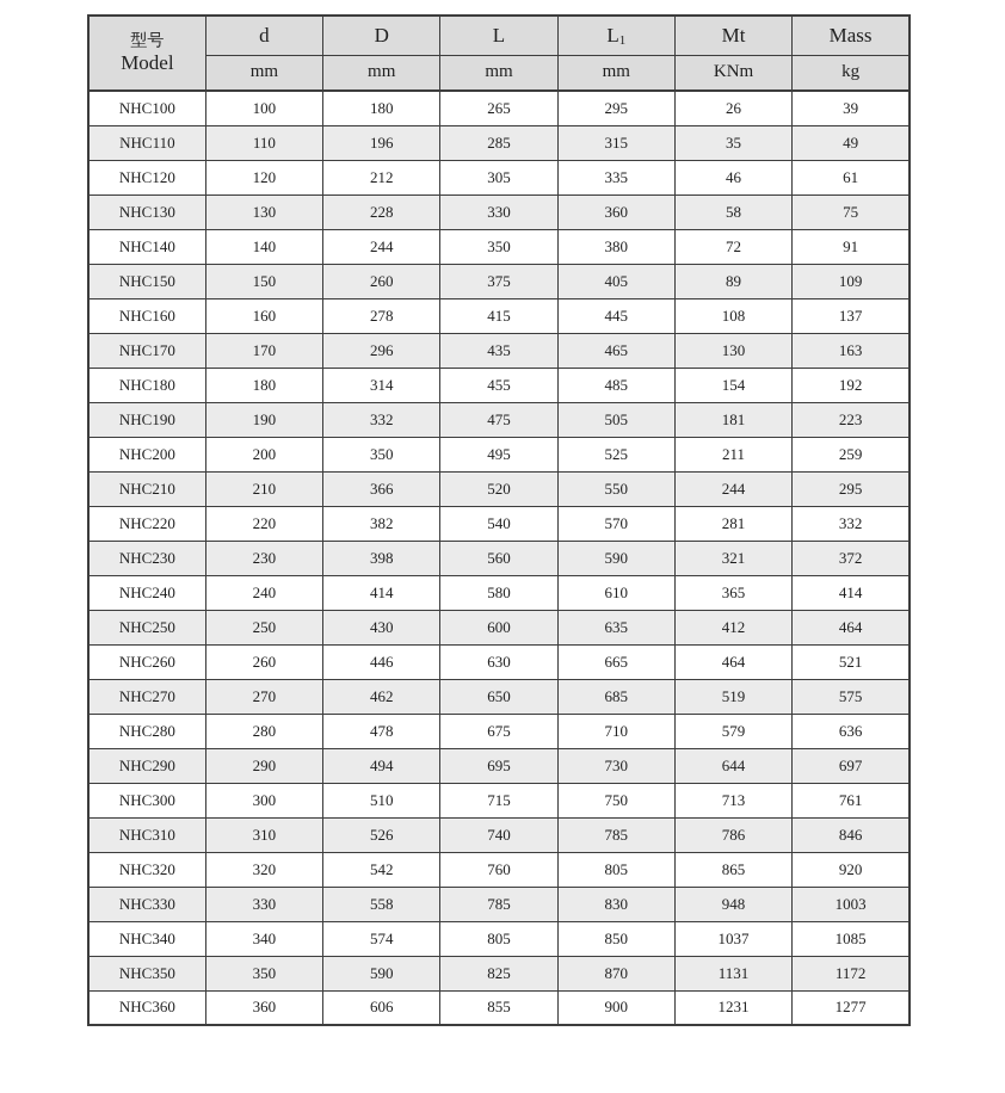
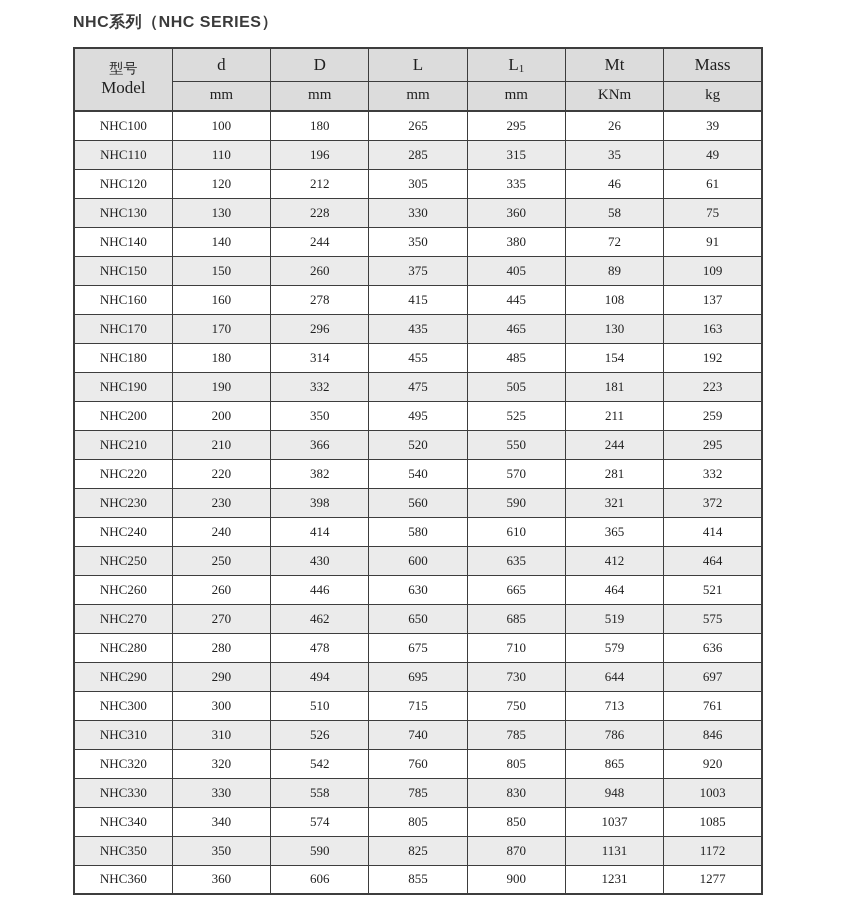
+ NHC系列（NHC SERIES）
  型号 Model	d	D	L	L1	Mt	Mass
  mm	mm	mm	mm	KNm	kg
  NHC100	100	180	265	295	26	39
  NHC110	110	196	285	315	35	49
  NHC120	120	212	305	335	46	61
  NHC130	130	228	330	360	58	75
  NHC140	140	244	350	380	72	91
  NHC150	150	260	375	405	89	109
  NHC160	160	278	415	445	108	137
  NHC170	170	296	435	465	130	163
  NHC180	180	314	455	485	154	192
  NHC190	190	332	475	505	181	223
  NHC200	200	350	495	525	211	259
  NHC210	210	366	520	550	244	295
  NHC220	220	382	540	570	281	332
  NHC230	230	398	560	590	321	372
  NHC240	240	414	580	610	365	414
  NHC250	250	430	600	635	412	464
  NHC260	260	446	630	665	464	521
  NHC270	270	462	650	685	519	575
  NHC280	280	478	675	710	579	636
  NHC290	290	494	695	730	644	697
  NHC300	300	510	715	750	713	761
  NHC310	310	526	740	785	786	846
  NHC320	320	542	760	805	865	920
  NHC330	330	558	785	830	948	1003
  NHC340	340	574	805	850	1037	1085
  NHC350	350	590	825	870	1131	1172
  NHC360	360	606	855	900	1231	1277
